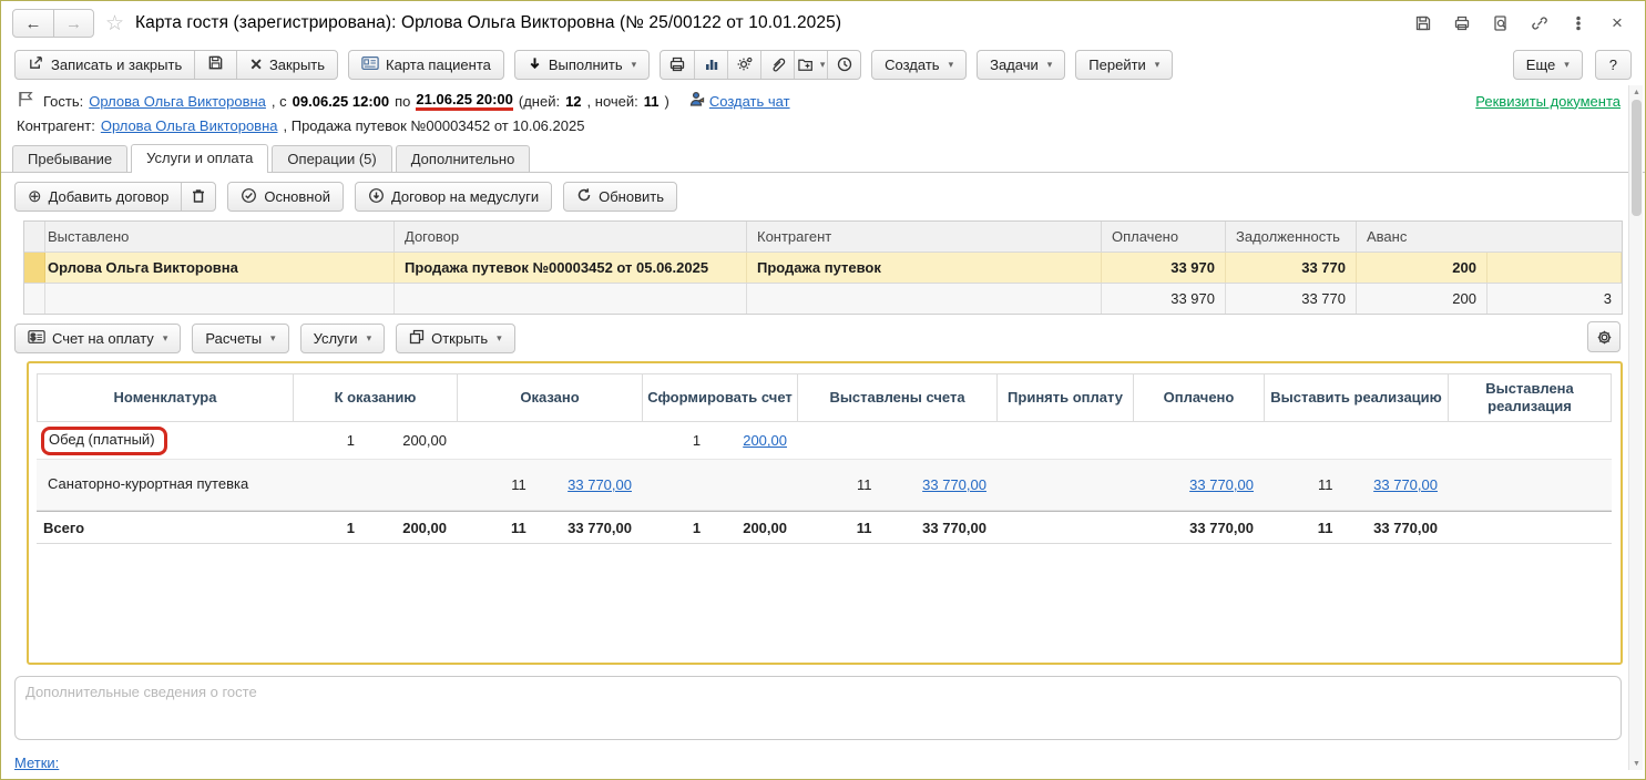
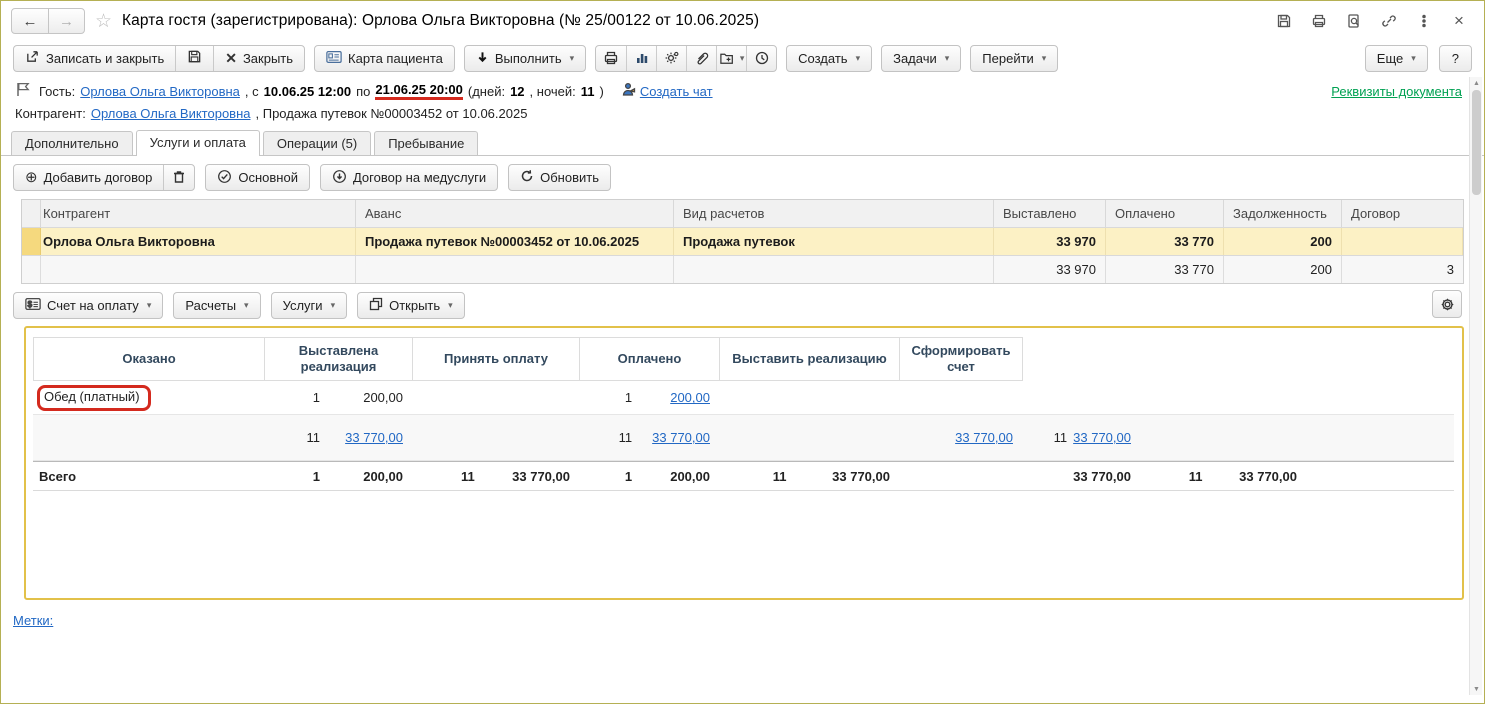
  ←
  →
  ☆
- Карта гостя (зарегистрирована): Орлова Ольга Викторовна (№ 25/00122 от 10.01.2025)
+ Карта гостя (зарегистрирована): Орлова Ольга Викторовна (№ 25/00122 от 10.06.2025)
  ×
  Записать и закрыть
  ✕
  Закрыть
  Карта пациента
  Выполнить
  ▾
  ▾
  Создать
  ▾
  Задачи
  ▾
  Перейти
  ▾
  Еще
  ▾
  ?
  Гость:
  Орлова Ольга Викторовна
  , с
- 09.06.25 12:00
+ 10.06.25 12:00
  по
  21.06.25 20:00
  (дней:
  12
  , ночей:
  11
  )
  Создать чат
  Реквизиты документа
  Контрагент:
  Орлова Ольга Викторовна
  , Продажа путевок №00003452 от 10.06.2025
- Пребывание
+ Дополнительно
  Услуги и оплата
  Операции (5)
- Дополнительно
+ Пребывание
  ⊕
  Добавить договор
  Основной
  Договор на медуслуги
  Обновить
- Выставлено
+ Контрагент
- Договор
+ Аванс
+ Вид расчетов
- Контрагент
+ Выставлено
  Оплачено
  Задолженность
- Аванс
+ Договор
  Орлова Ольга Викторовна
- Продажа путевок №00003452 от 05.06.2025
+ Продажа путевок №00003452 от 10.06.2025
  Продажа путевок
  33 970
  33 770
  200
  33 970
  33 770
  200
  3
  $
  Счет на оплату
  ▾
  Расчеты
  ▾
  Услуги
  ▾
  Открыть
  ▾
- Номенклатура
- К оказанию
  Оказано
- Сформировать счет
+ Выставлена реализация
- Выставлены счета
  Принять оплату
  Оплачено
  Выставить реализацию
- Выставлена реализация
+ Сформировать счет
  Обед (платный)
  1
  200,00
  1
  200,00
- Санаторно-курортная путевка
  11
  33 770,00
  11
  33 770,00
  33 770,00
  11
  33 770,00
  Всего
  1
  200,00
  11
  33 770,00
  1
  200,00
  11
  33 770,00
  33 770,00
  11
  33 770,00
- Дополнительные сведения о госте
  Метки:
